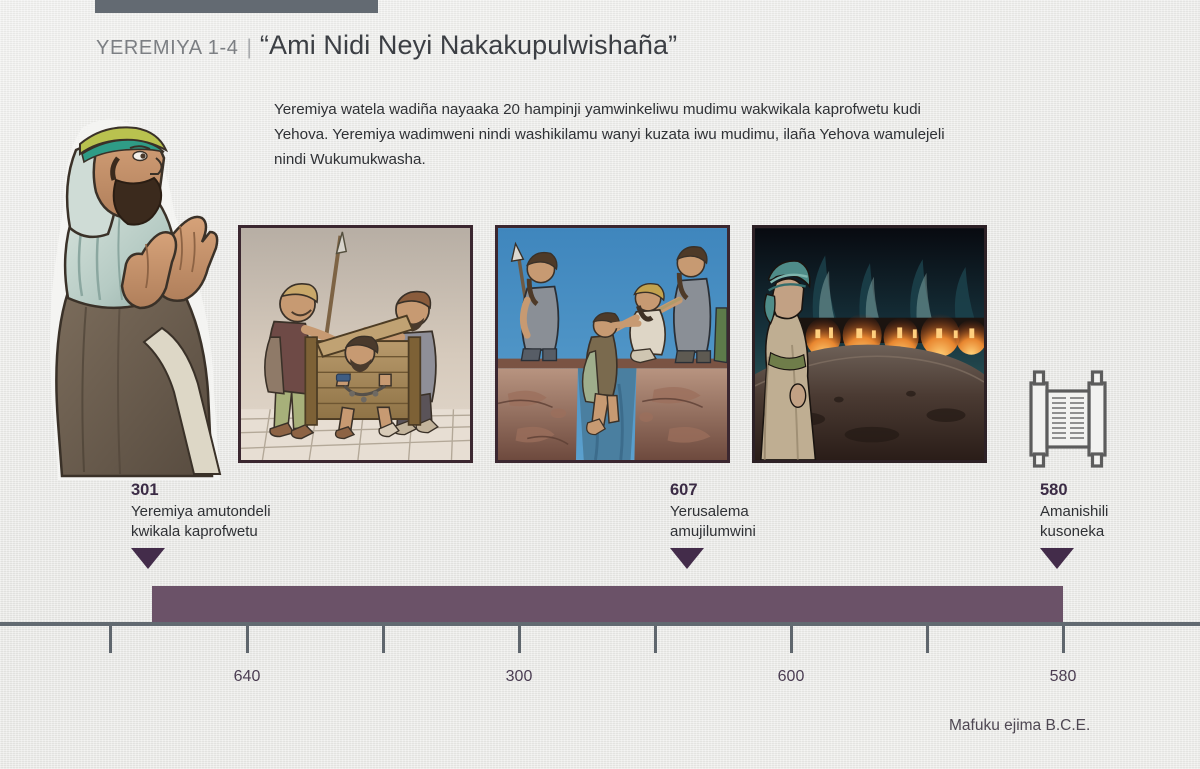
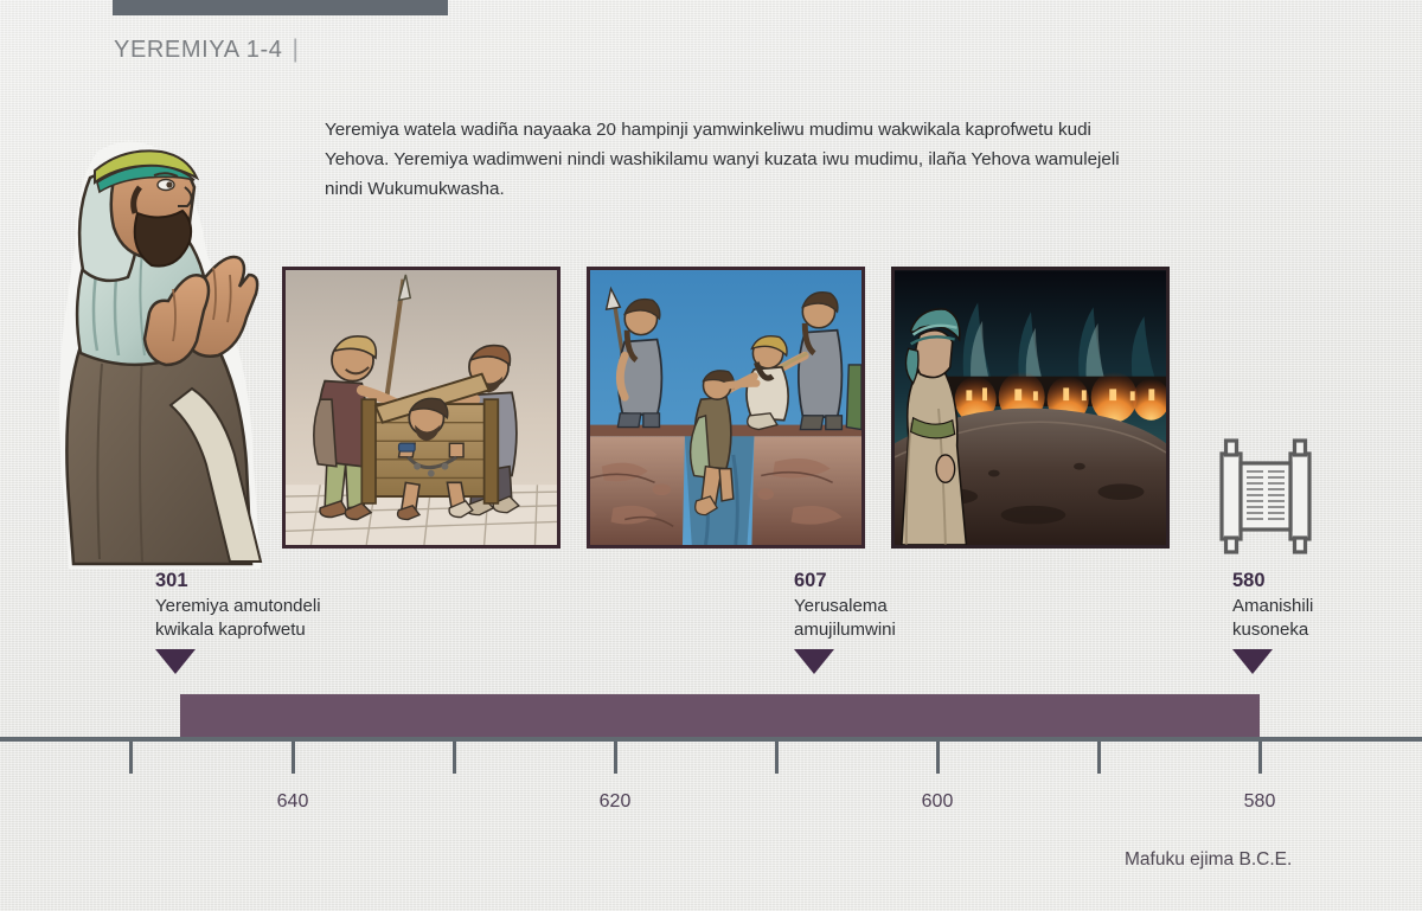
  YEREMIYA 1-4
  |
- “Ami Nidi Neyi Nakakupulwishaña”
  Yeremiya watela wadiña nayaaka 20 hampinji yamwinkeliwu mudimu wakwikala kaprofwetu kudi Yehova. Yeremiya wadimweni nindi washikilamu wanyi kuzata iwu mudimu, ilaña Yehova wamulejeli nindi Wukumukwasha.
  301
  Yeremiya amutondeli
  kwikala kaprofwetu
  607
  Yerusalema
  amujilumwini
  580
  Amanishili
  kusoneka
  640
- 300
+ 620
  600
  580
  Mafuku ejima B.C.E.
